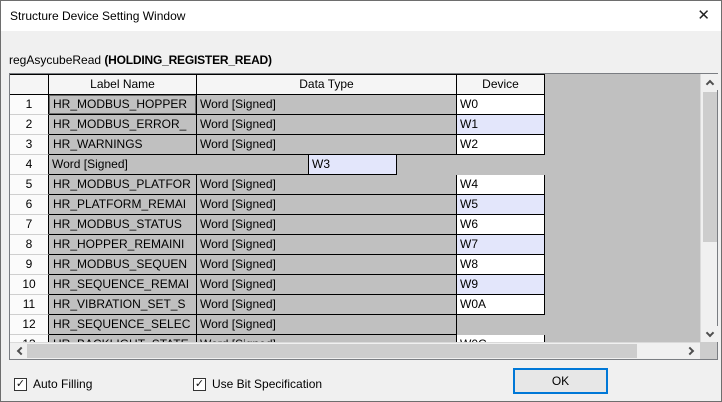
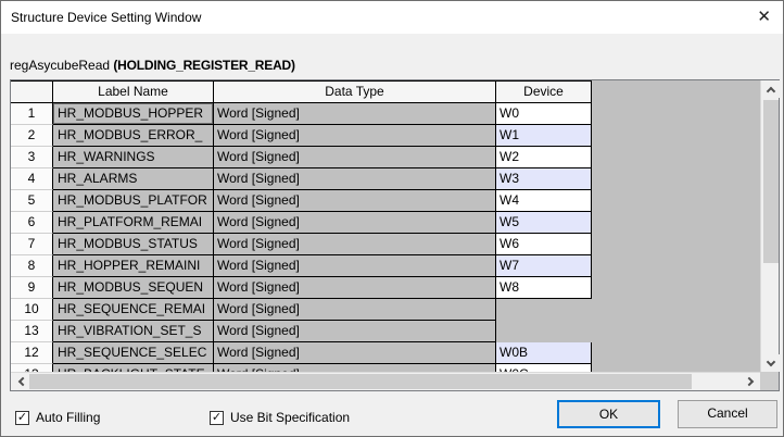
  Structure Device Setting Window
  ✕
  regAsycubeRead (HOLDING_REGISTER_READ)
  Label Name
  Data Type
  Device
  1
  HR_MODBUS_HOPPER
  Word [Signed]
  W0
  2
  HR_MODBUS_ERROR_
  Word [Signed]
  W1
  3
  HR_WARNINGS
  Word [Signed]
  W2
  4
+ HR_ALARMS
  Word [Signed]
  W3
  5
  HR_MODBUS_PLATFOR
  Word [Signed]
  W4
  6
  HR_PLATFORM_REMAI
  Word [Signed]
  W5
  7
  HR_MODBUS_STATUS
  Word [Signed]
  W6
  8
  HR_HOPPER_REMAINI
  Word [Signed]
  W7
  9
  HR_MODBUS_SEQUEN
  Word [Signed]
  W8
  10
  HR_SEQUENCE_REMAI
  Word [Signed]
- W9
- 11
+ 13
  HR_VIBRATION_SET_S
  Word [Signed]
- W0A
  12
  HR_SEQUENCE_SELEC
  Word [Signed]
+ W0B
  ✓
  Auto Filling
  ✓
  Use Bit Specification
  OK
+ Cancel
